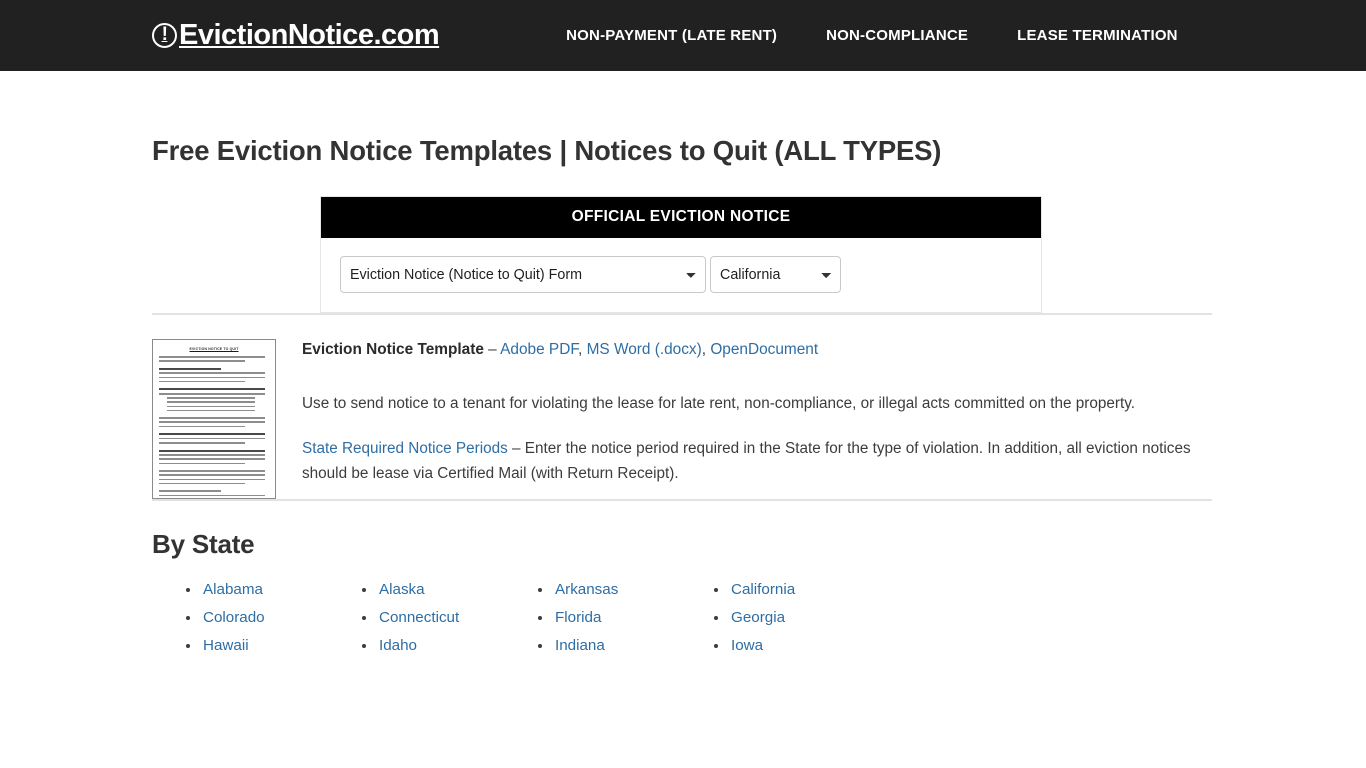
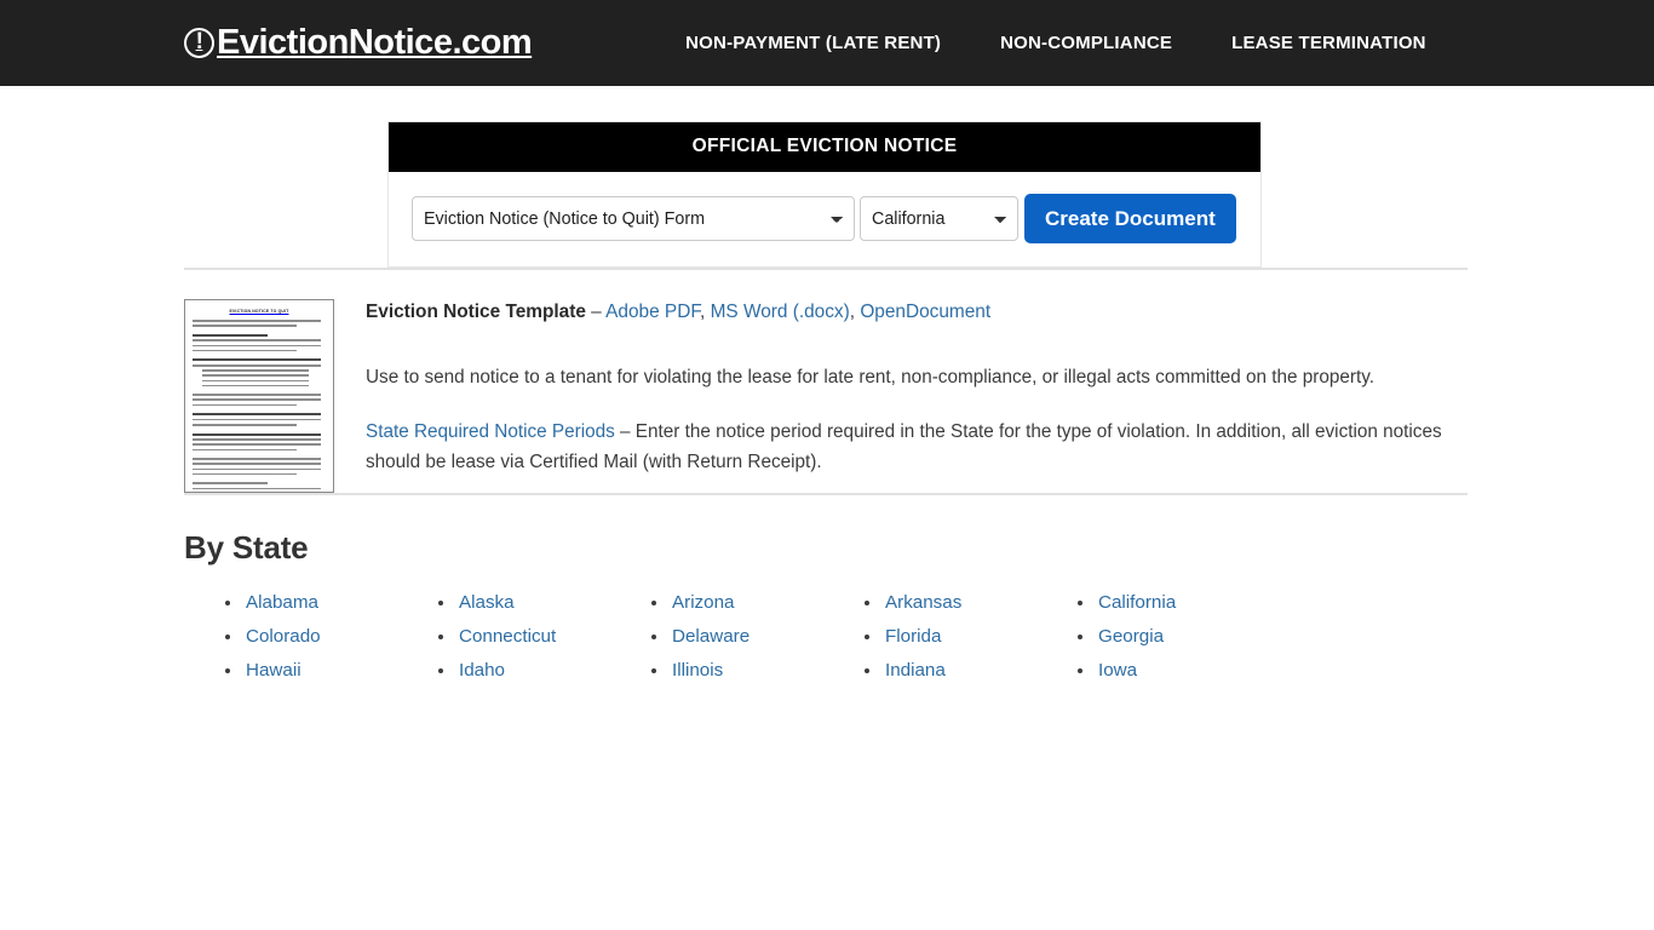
  !
  EvictionNotice.com
  NON-PAYMENT (LATE RENT)
  NON-COMPLIANCE
  LEASE TERMINATION
- Free Eviction Notice Templates | Notices to Quit (ALL TYPES)
  OFFICIAL EVICTION NOTICE
  Eviction Notice (Notice to Quit) Form
  California
+ Create Document
  Eviction Notice Template – Adobe PDF, MS Word (.docx), OpenDocument
  Use to send notice to a tenant for violating the lease for late rent, non-compliance, or illegal acts committed on the property.
  State Required Notice Periods – Enter the notice period required in the State for the type of violation. In addition, all eviction notices should be lease via Certified Mail (with Return Receipt).
  By State
  Alabama
  Colorado
  Hawaii
  Alaska
  Connecticut
  Idaho
+ Arizona
+ Delaware
+ Illinois
  Arkansas
  Florida
  Indiana
  California
  Georgia
  Iowa
